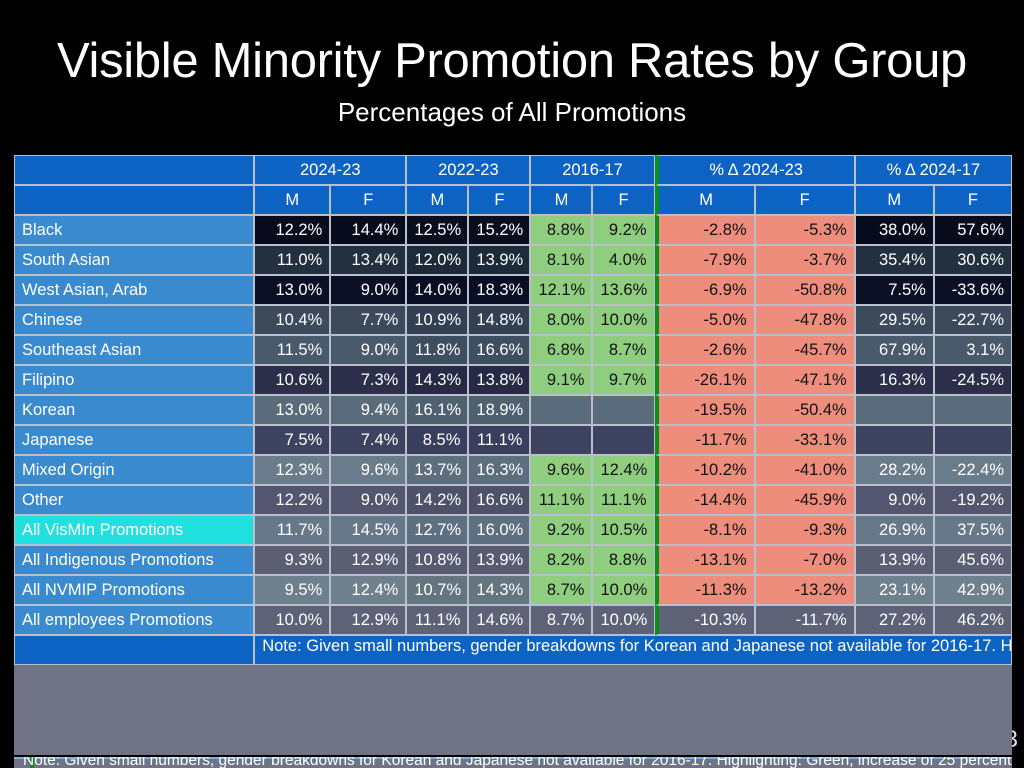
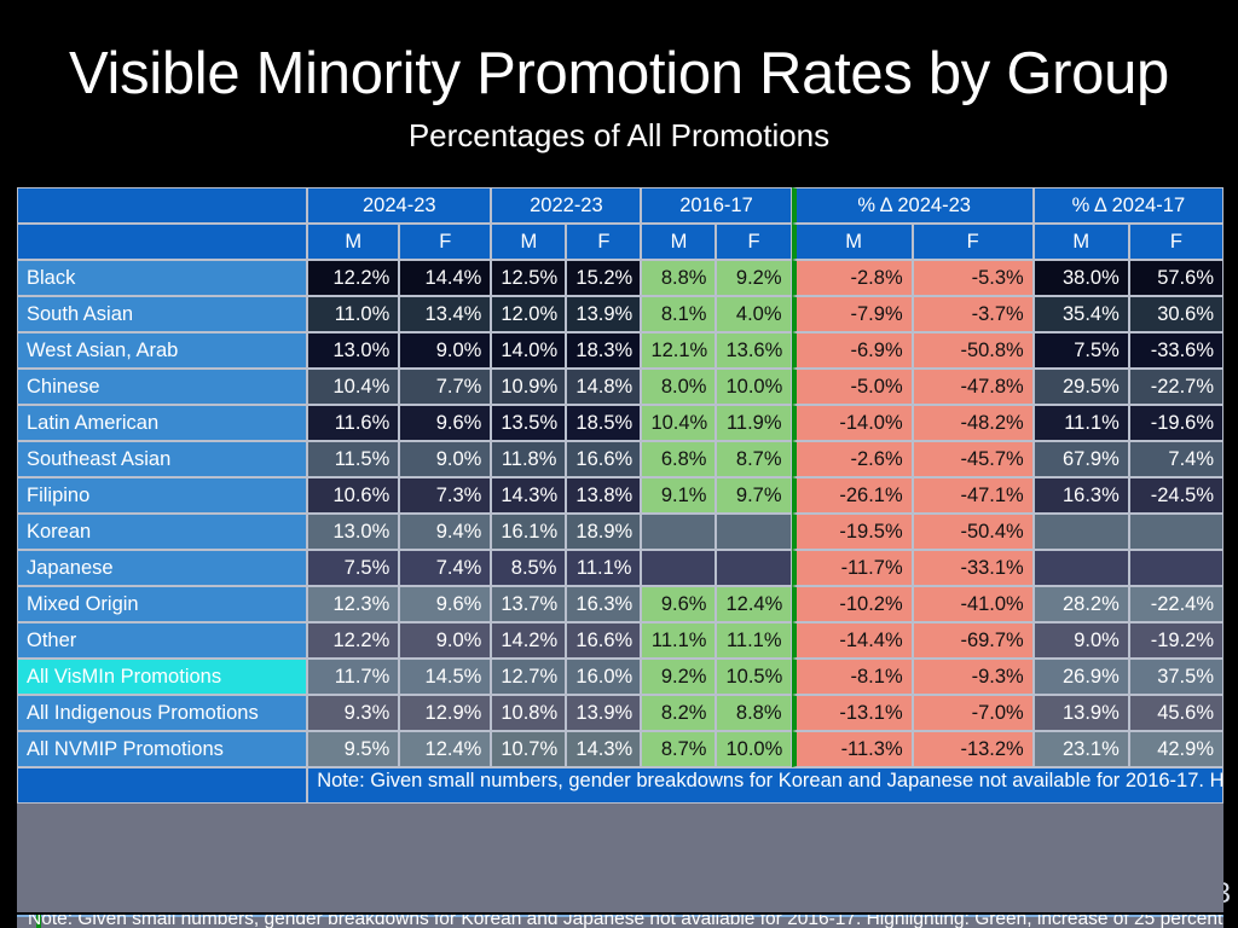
  Visible Minority Promotion Rates by Group
  Percentages of All Promotions
  	2024-23	2022-23	2016-17	% Δ 2024-23	% Δ 2024-17
  	M	F	M	F	M	F	M	F	M	F
  Black	12.2%	14.4%	12.5%	15.2%	8.8%	9.2%	-2.8%	-5.3%	38.0%	57.6%
  South Asian	11.0%	13.4%	12.0%	13.9%	8.1%	4.0%	-7.9%	-3.7%	35.4%	30.6%
  West Asian, Arab	13.0%	9.0%	14.0%	18.3%	12.1%	13.6%	-6.9%	-50.8%	7.5%	-33.6%
  Chinese	10.4%	7.7%	10.9%	14.8%	8.0%	10.0%	-5.0%	-47.8%	29.5%	-22.7%
+ Latin American	11.6%	9.6%	13.5%	18.5%	10.4%	11.9%	-14.0%	-48.2%	11.1%	-19.6%
- Southeast Asian	11.5%	9.0%	11.8%	16.6%	6.8%	8.7%	-2.6%	-45.7%	67.9%	3.1%
+ Southeast Asian	11.5%	9.0%	11.8%	16.6%	6.8%	8.7%	-2.6%	-45.7%	67.9%	7.4%
  Filipino	10.6%	7.3%	14.3%	13.8%	9.1%	9.7%	-26.1%	-47.1%	16.3%	-24.5%
  Korean	13.0%	9.4%	16.1%	18.9%			-19.5%	-50.4%
  Japanese	7.5%	7.4%	8.5%	11.1%			-11.7%	-33.1%
  Mixed Origin	12.3%	9.6%	13.7%	16.3%	9.6%	12.4%	-10.2%	-41.0%	28.2%	-22.4%
- Other	12.2%	9.0%	14.2%	16.6%	11.1%	11.1%	-14.4%	-45.9%	9.0%	-19.2%
+ Other	12.2%	9.0%	14.2%	16.6%	11.1%	11.1%	-14.4%	-69.7%	9.0%	-19.2%
  All VisMIn Promotions	11.7%	14.5%	12.7%	16.0%	9.2%	10.5%	-8.1%	-9.3%	26.9%	37.5%
  All Indigenous Promotions	9.3%	12.9%	10.8%	13.9%	8.2%	8.8%	-13.1%	-7.0%	13.9%	45.6%
  All NVMIP Promotions	9.5%	12.4%	10.7%	14.3%	8.7%	10.0%	-11.3%	-13.2%	23.1%	42.9%
- All employees Promotions	10.0%	12.9%	11.1%	14.6%	8.7%	10.0%	-10.3%	-11.7%	27.2%	46.2%
  Note: Given small numbers, gender breakdowns for Korean and Japanese not available for 2016-17. Highlighting: Green, increase of 25 percent
